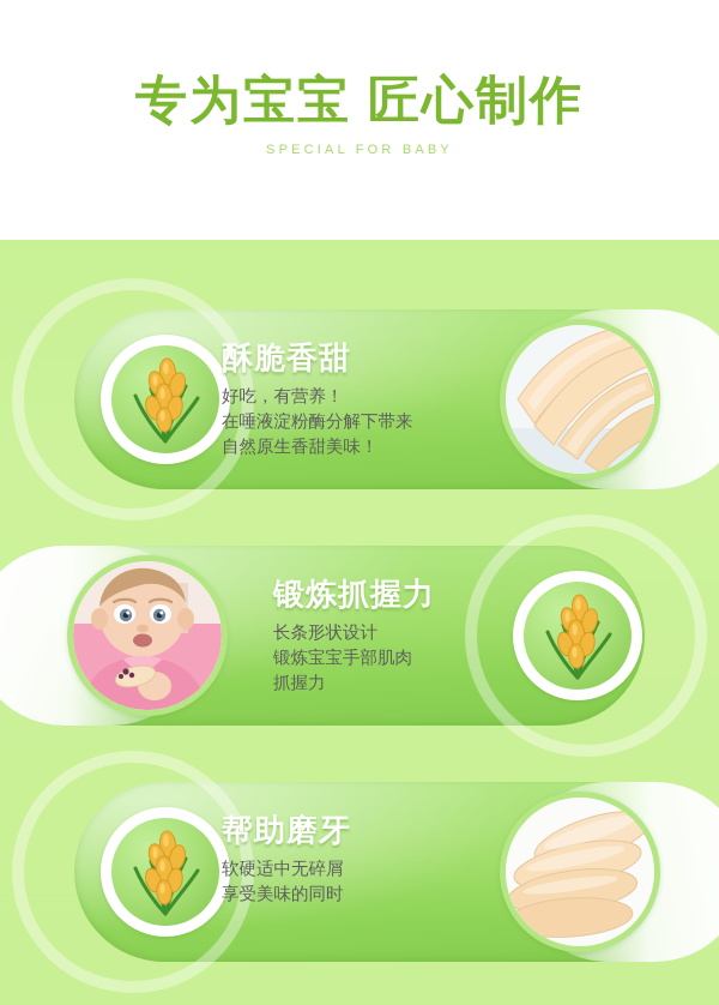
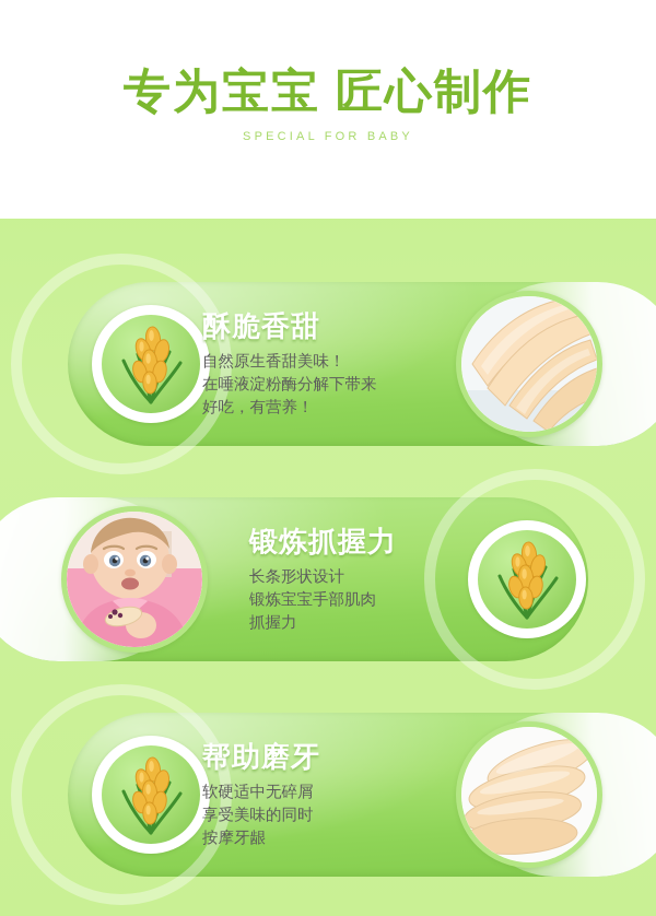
  专为宝宝 匠心制作
  SPECIAL FOR BABY
  酥脆香甜
- 好吃，有营养！
+ 自然原生香甜美味！
  在唾液淀粉酶分解下带来
- 自然原生香甜美味！
+ 好吃，有营养！
  锻炼抓握力
  长条形状设计
  锻炼宝宝手部肌肉
  抓握力
  帮助磨牙
  软硬适中无碎屑
  享受美味的同时
+ 按摩牙龈
